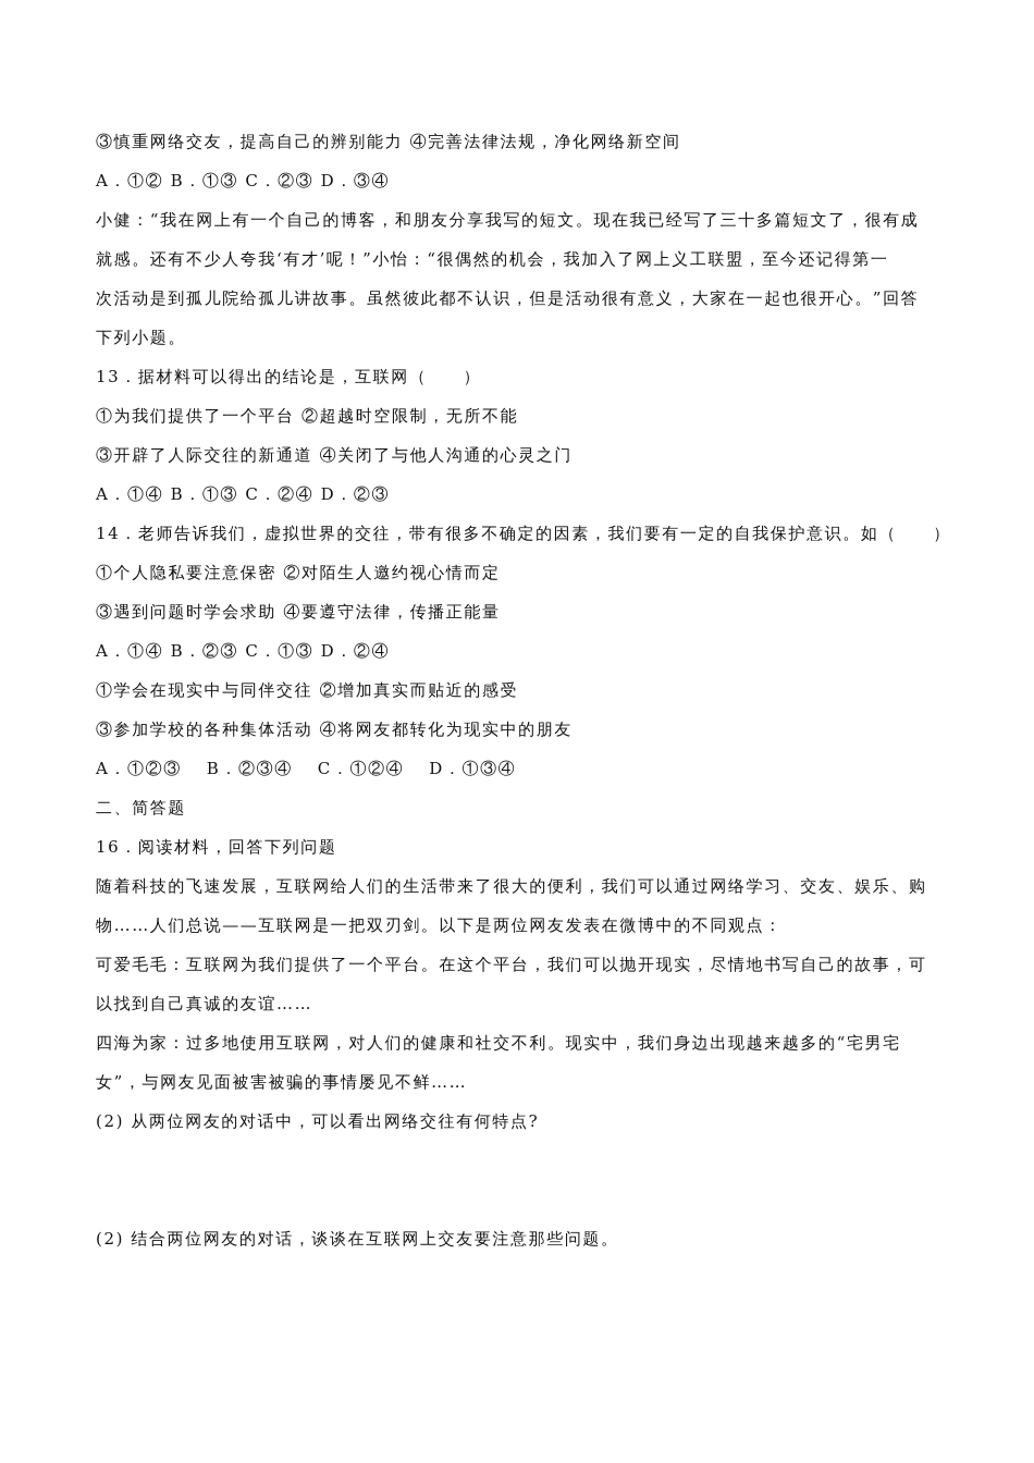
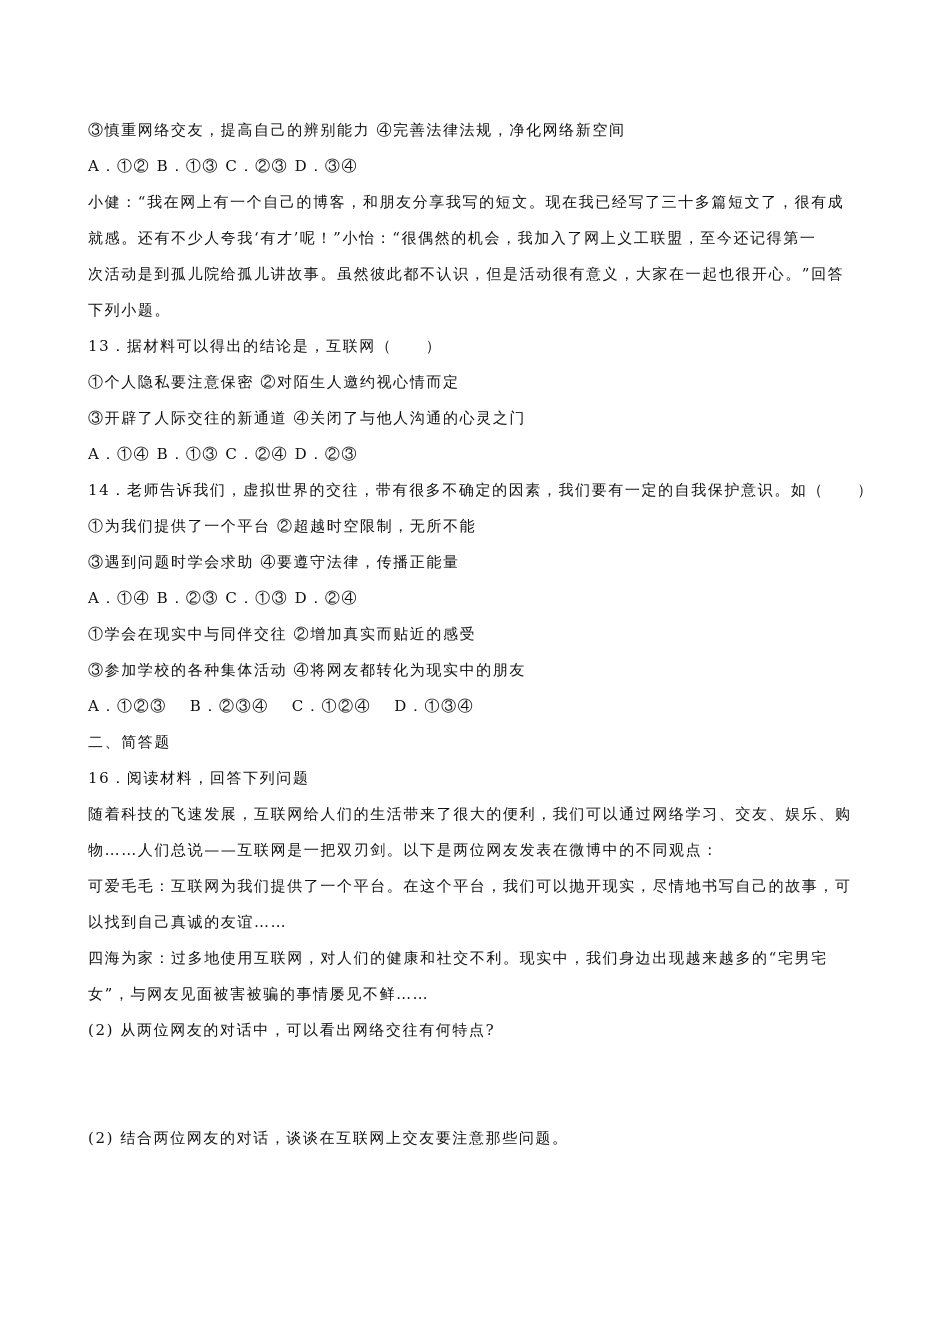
  ③慎重网络交友，提高自己的辨别能力 ④完善法律法规，净化网络新空间
  A．①② B．①③ C．②③ D．③④
  小健：“我在网上有一个自己的博客，和朋友分享我写的短文。现在我已经写了三十多篇短文了，很有成
  就感。还有不少人夸我‘有才’呢！”小怡：“很偶然的机会，我加入了网上义工联盟，至今还记得第一
  次活动是到孤儿院给孤儿讲故事。虽然彼此都不认识，但是活动很有意义，大家在一起也很开心。”回答
  下列小题。
  13．据材料可以得出的结论是，互联网（ ）
- ①为我们提供了一个平台 ②超越时空限制，无所不能
+ ①个人隐私要注意保密 ②对陌生人邀约视心情而定
  ③开辟了人际交往的新通道 ④关闭了与他人沟通的心灵之门
  A．①④ B．①③ C．②④ D．②③
  14．老师告诉我们，虚拟世界的交往，带有很多不确定的因素，我们要有一定的自我保护意识。如（ ）
- ①个人隐私要注意保密 ②对陌生人邀约视心情而定
+ ①为我们提供了一个平台 ②超越时空限制，无所不能
  ③遇到问题时学会求助 ④要遵守法律，传播正能量
  A．①④ B．②③ C．①③ D．②④
  ①学会在现实中与同伴交往 ②增加真实而贴近的感受
  ③参加学校的各种集体活动 ④将网友都转化为现实中的朋友
  A．①②③ B．②③④ C．①②④ D．①③④
  二、简答题
  16．阅读材料，回答下列问题
  随着科技的飞速发展，互联网给人们的生活带来了很大的便利，我们可以通过网络学习、交友、娱乐、购
  物……人们总说——互联网是一把双刃剑。以下是两位网友发表在微博中的不同观点：
  可爱毛毛：互联网为我们提供了一个平台。在这个平台，我们可以抛开现实，尽情地书写自己的故事，可
  以找到自己真诚的友谊……
  四海为家：过多地使用互联网，对人们的健康和社交不利。现实中，我们身边出现越来越多的“宅男宅
  女”，与网友见面被害被骗的事情屡见不鲜……
  (2) 从两位网友的对话中，可以看出网络交往有何特点?
  (2) 结合两位网友的对话，谈谈在互联网上交友要注意那些问题。
